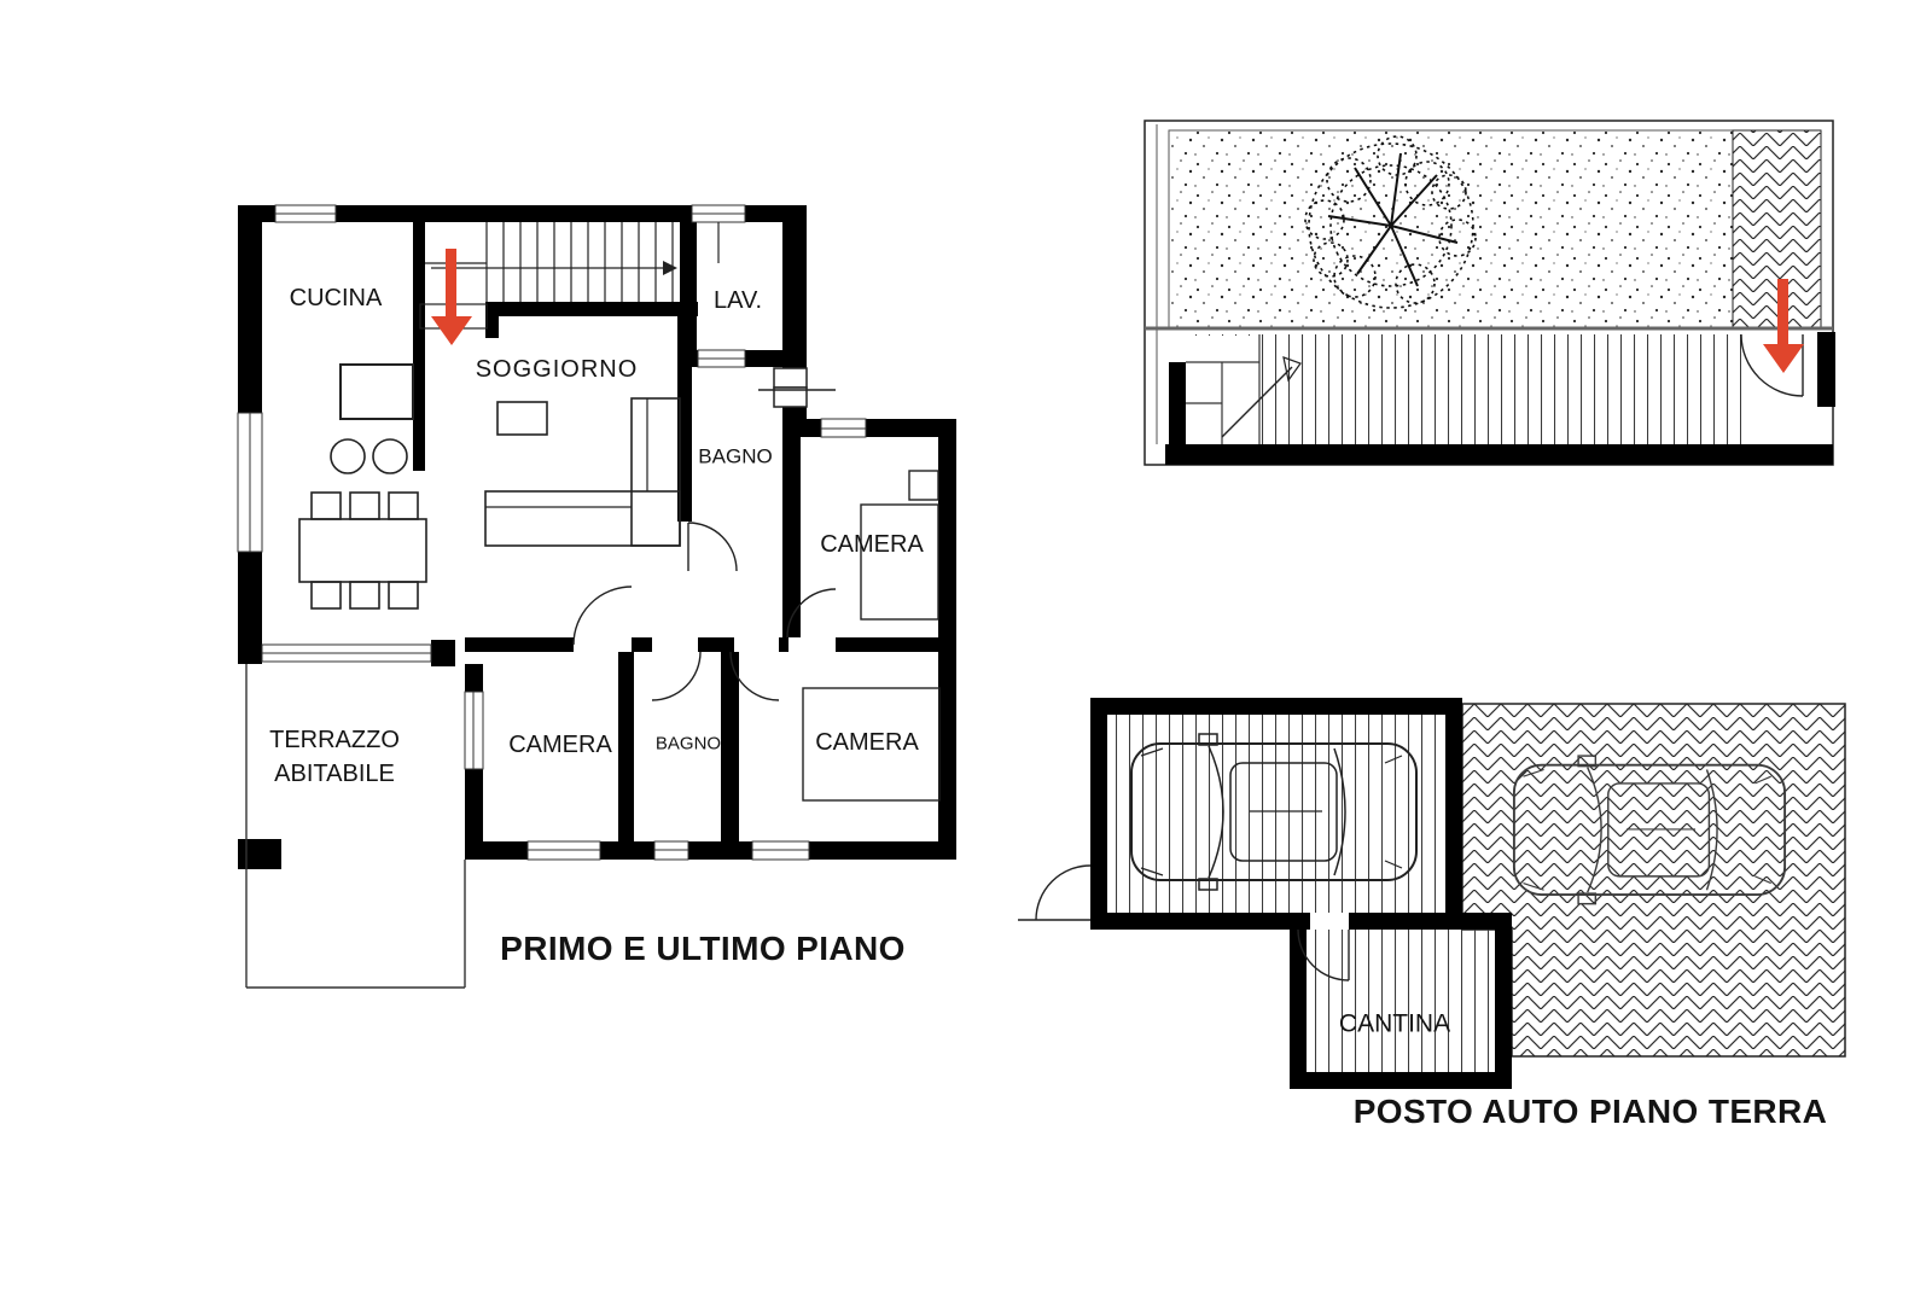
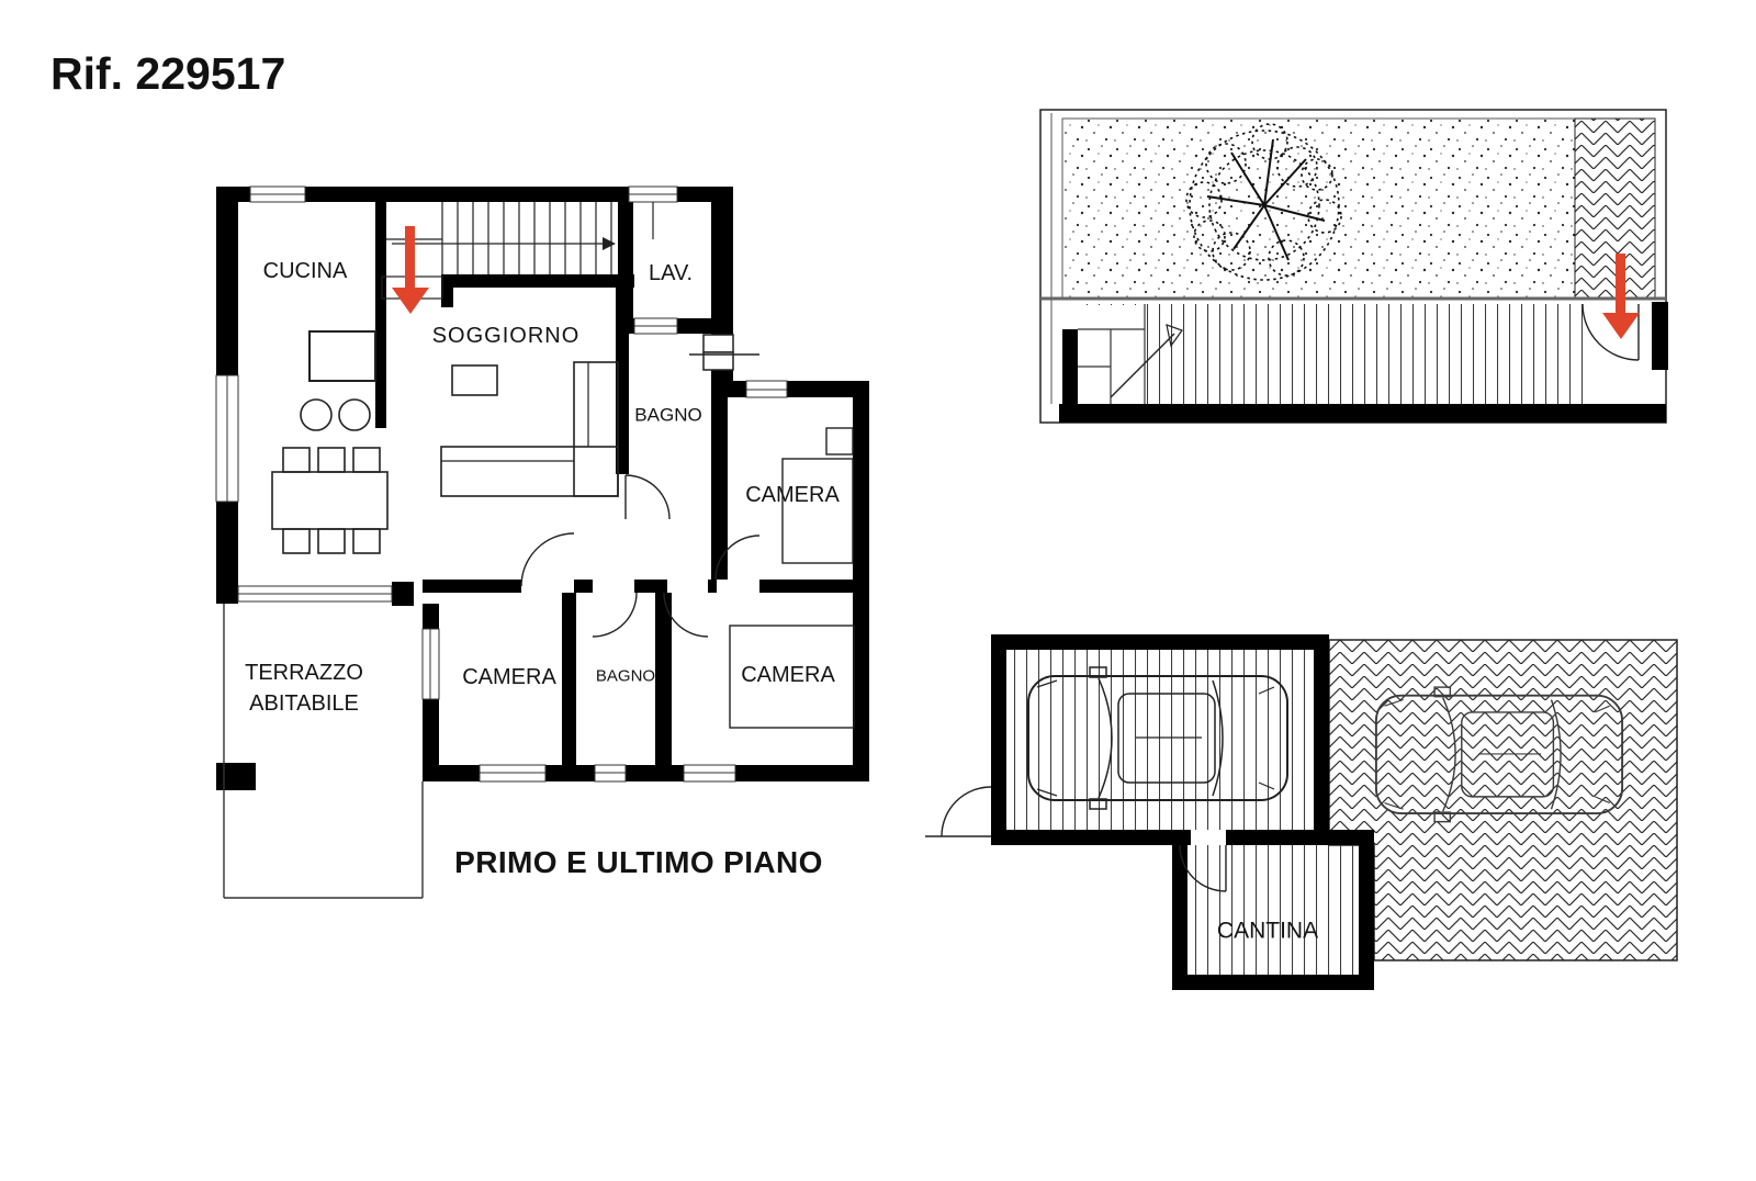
+ Rif. 229517
  CUCINA
  SOGGIORNO
  LAV.
  BAGNO
  CAMERA
  TERRAZZO
  ABITABILE
  CAMERA
  BAGNO
  CAMERA
  CANTINA
  PRIMO E ULTIMO PIANO
- POSTO AUTO PIANO TERRA
